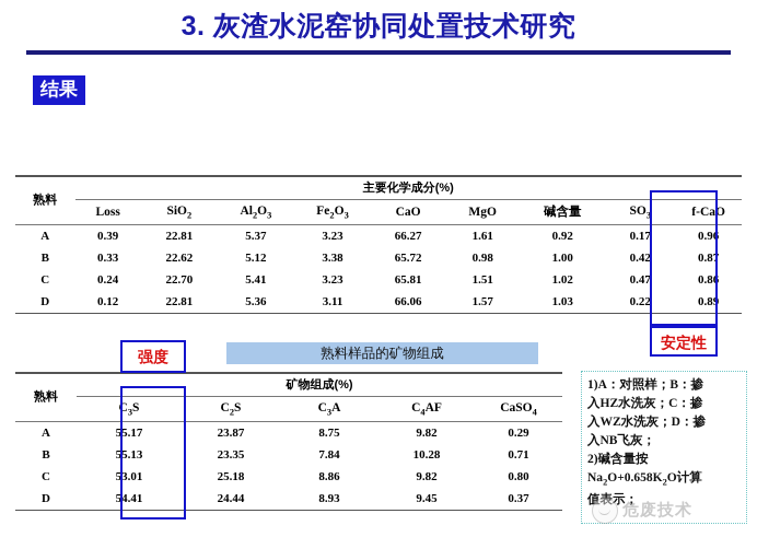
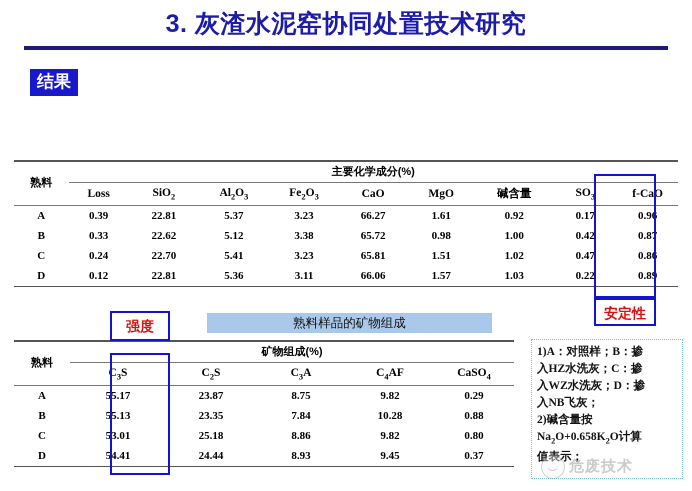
  3. 灰渣水泥窑协同处置技术研究
  结果
  熟料	主要化学成分(%)
  Loss	SiO2	Al2O3	Fe2O3	CaO	MgO	碱含量	SO3	f-CaO
  A	0.39	22.81	5.37	3.23	66.27	1.61	0.92	0.17	0.96
  B	0.33	22.62	5.12	3.38	65.72	0.98	1.00	0.42	0.87
  C	0.24	22.70	5.41	3.23	65.81	1.51	1.02	0.47	0.86
  D	0.12	22.81	5.36	3.11	66.06	1.57	1.03	0.22	0.89
  安定性
  熟料样品的矿物组成
  熟料	矿物组成(%)
  C3S	C2S	C3A	C4AF	CaSO4
  A	55.17	23.87	8.75	9.82	0.29
- B	55.13	23.35	7.84	10.28	0.71
+ B	55.13	23.35	7.84	10.28	0.88
  C	53.01	25.18	8.86	9.82	0.80
  D	54.41	24.44	8.93	9.45	0.37
  强度
  1)A：对照样；B：掺
  入HZ水洗灰；C：掺
  入WZ水洗灰；D：掺
  入NB飞灰；
  2)碱含量按
  Na2O+0.658K2O计算
  值表示；
  危废技术
